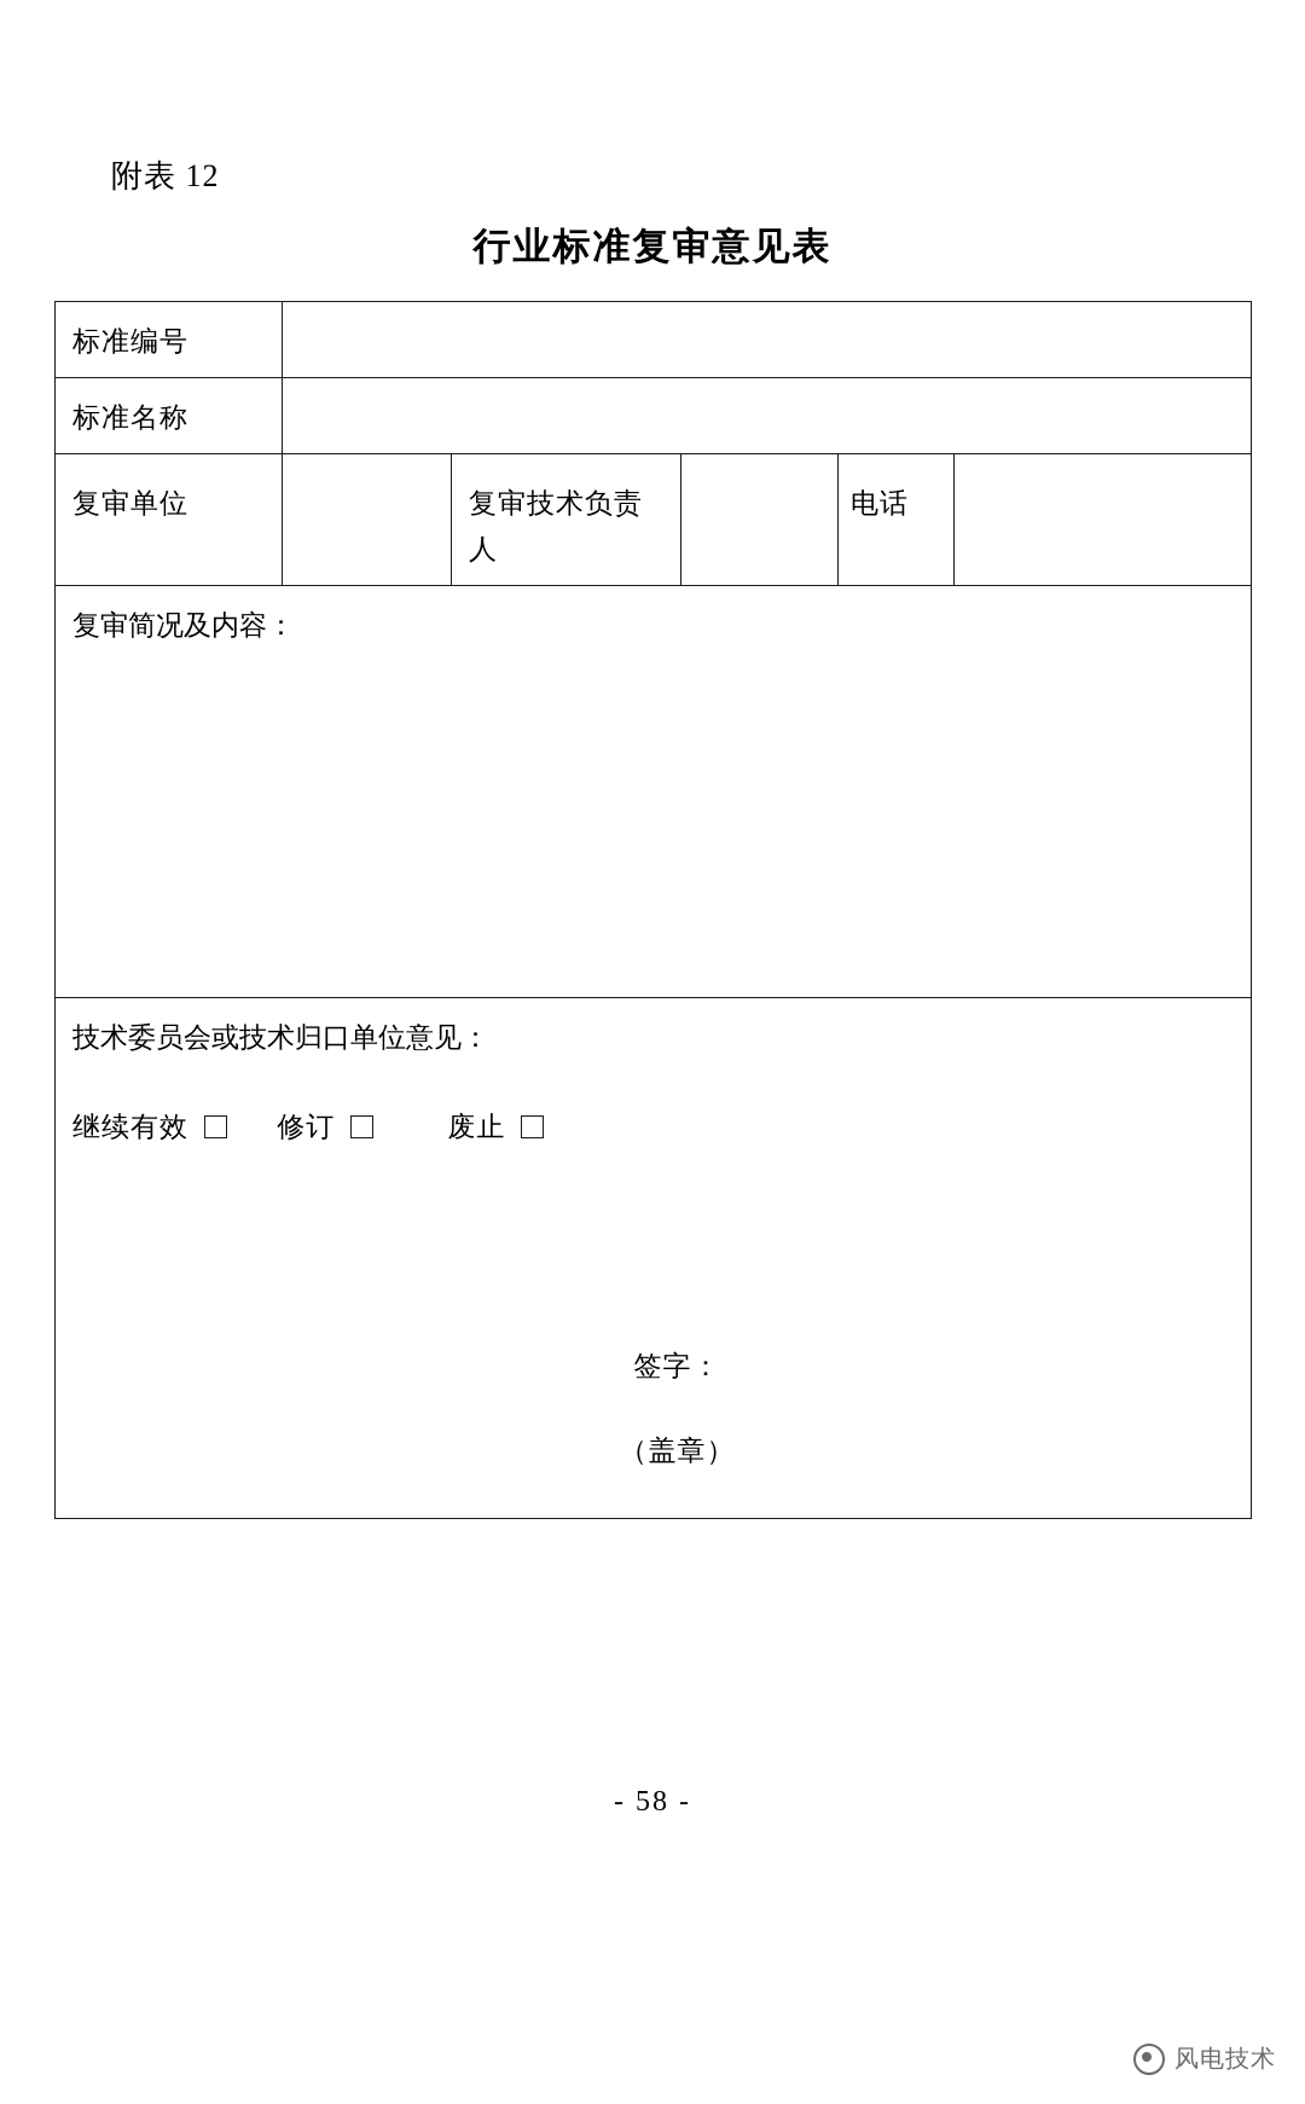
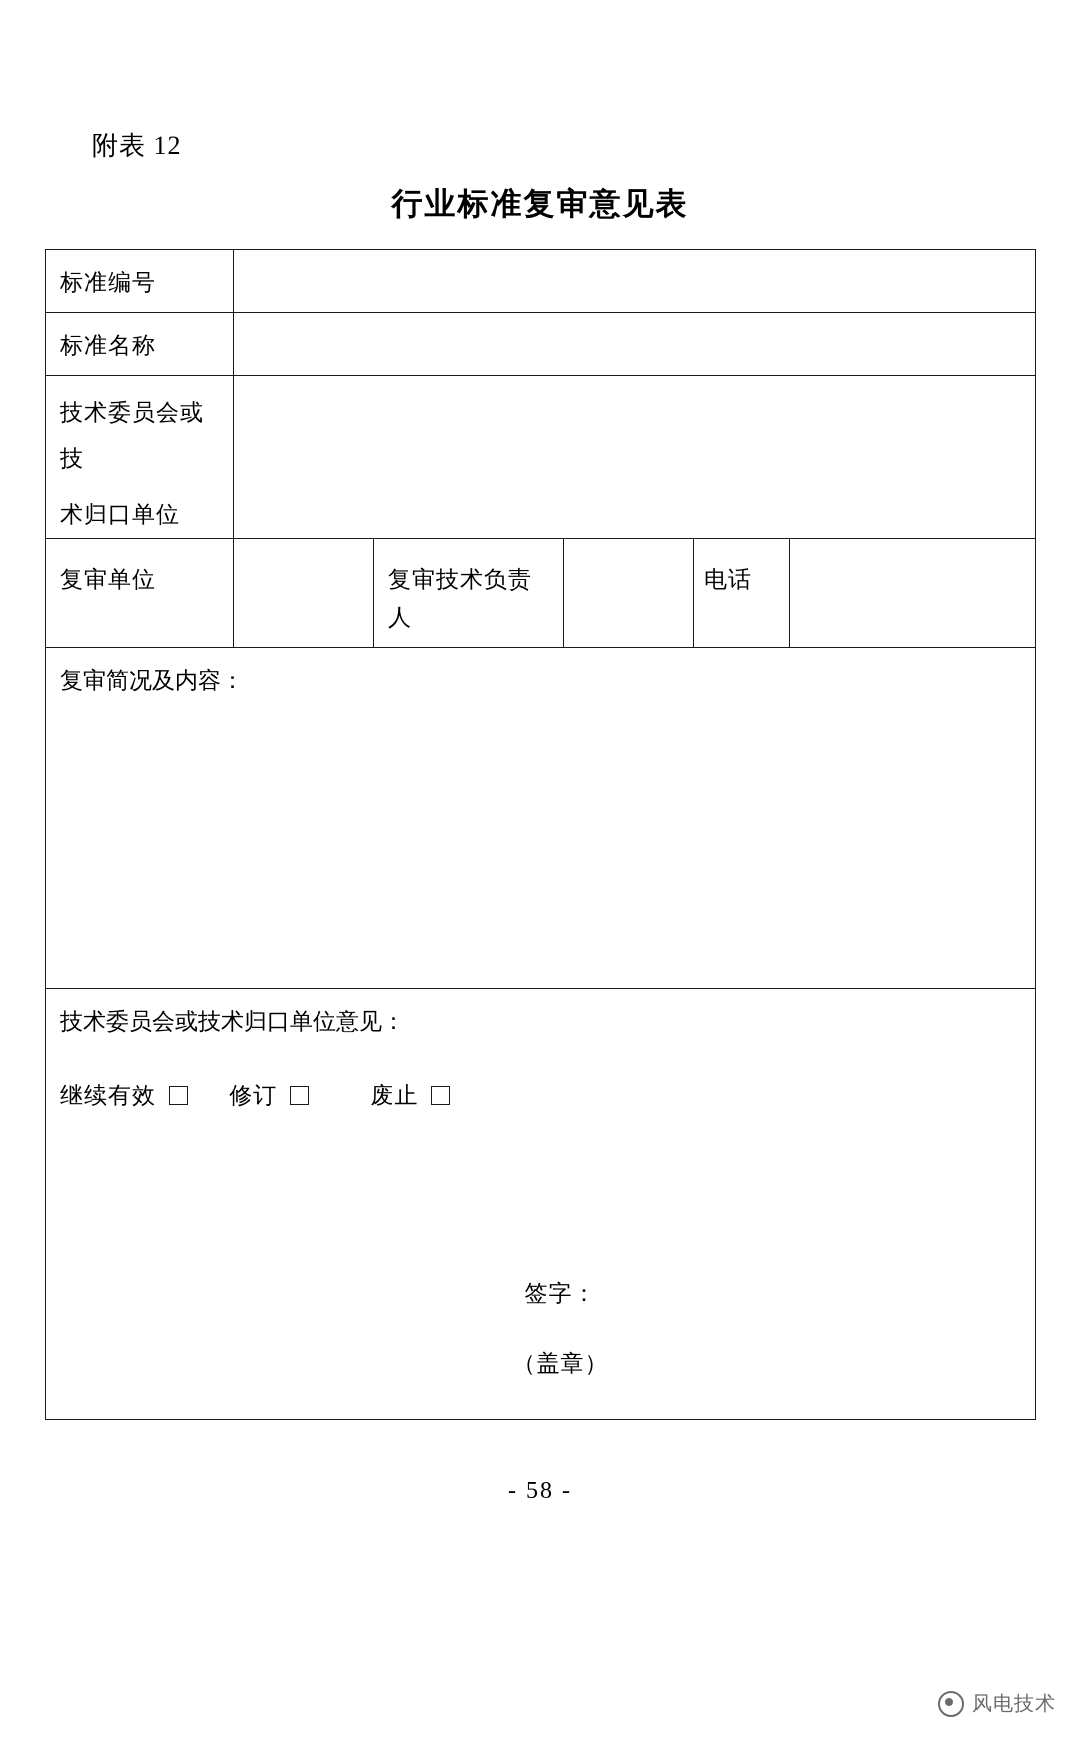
  附表 12
  行业标准复审意见表
  标准编号
  标准名称
+ 技术委员会或技 术归口单位
  复审单位		复审技术负责人		电话
  复审简况及内容：
  技术委员会或技术归口单位意见： 继续有效 修订 废止 签字： （盖章）
  - 58 -
  风电技术
